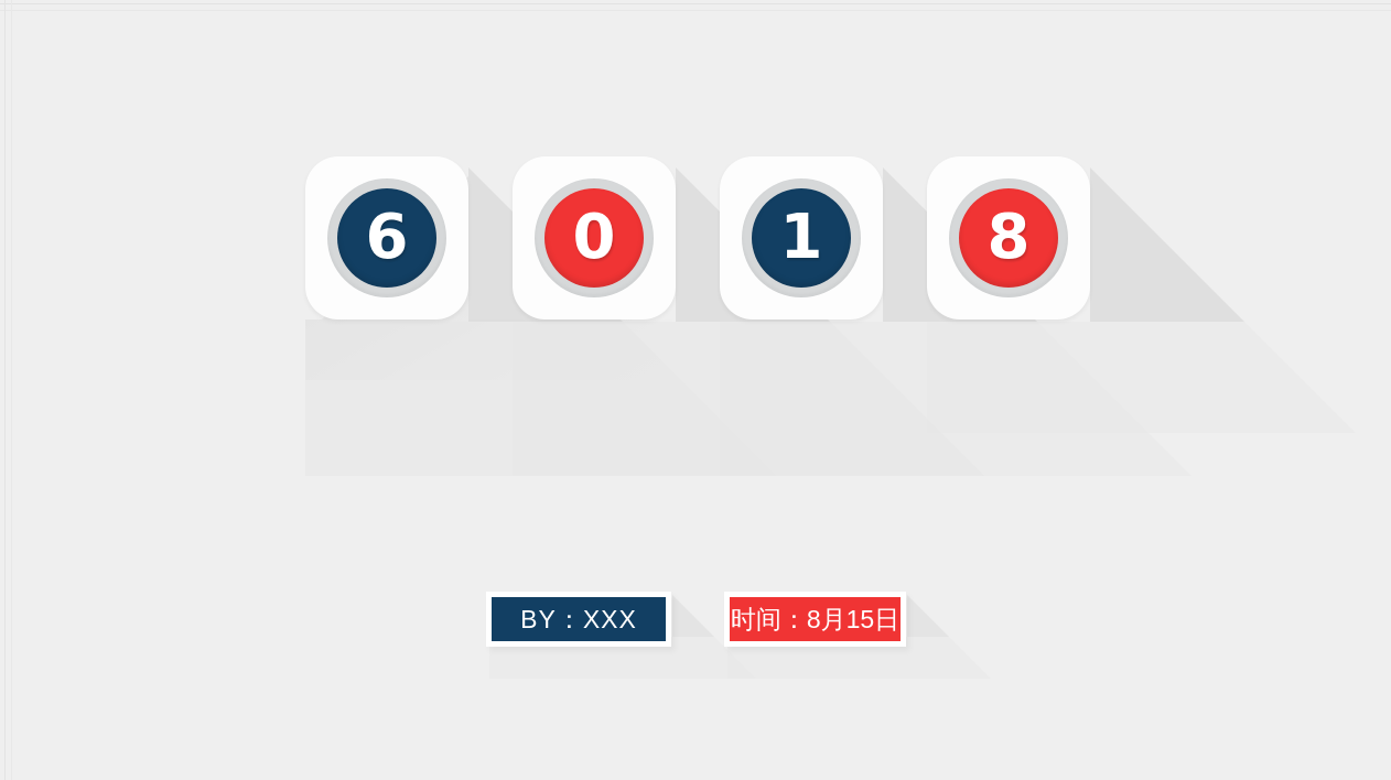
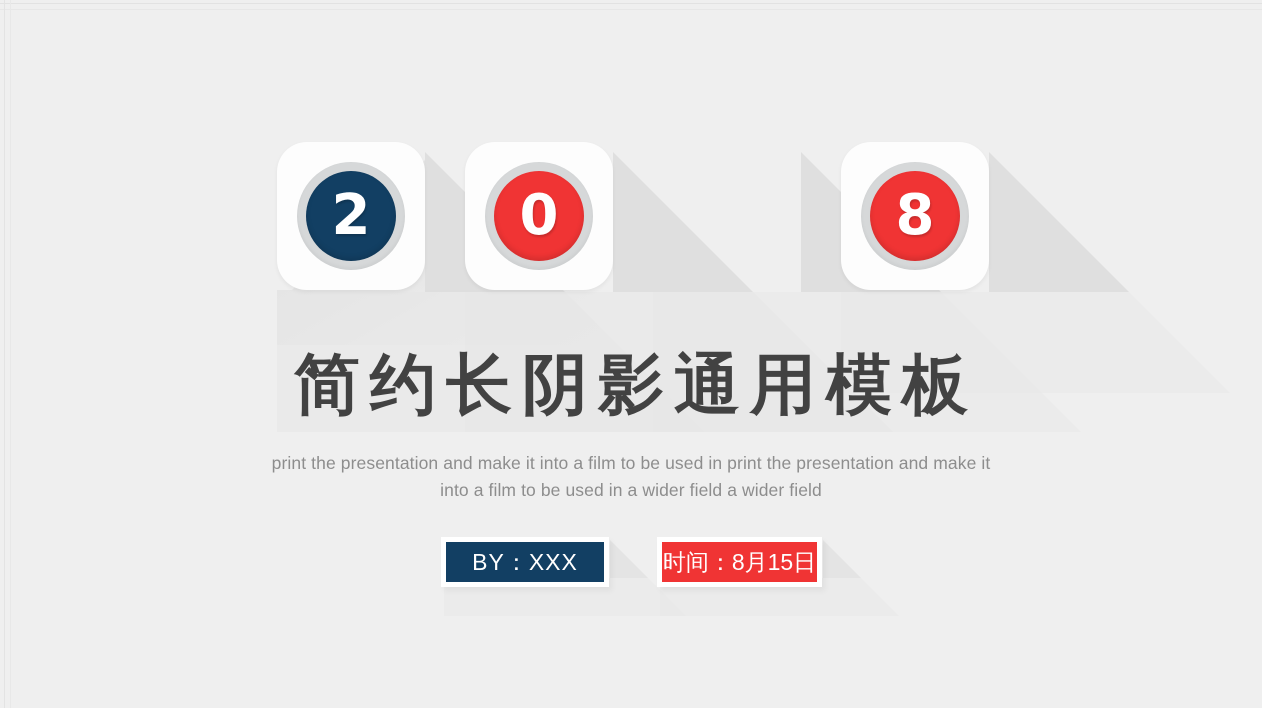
- 6
+ 2
  0
- 1
  8
+ 简约长阴影通用模板
+ print the presentation and make it into a film to be used in print the presentation and make it
+ into a film to be used in a wider field a wider field
  BY：XXX
  时间：8月15日
